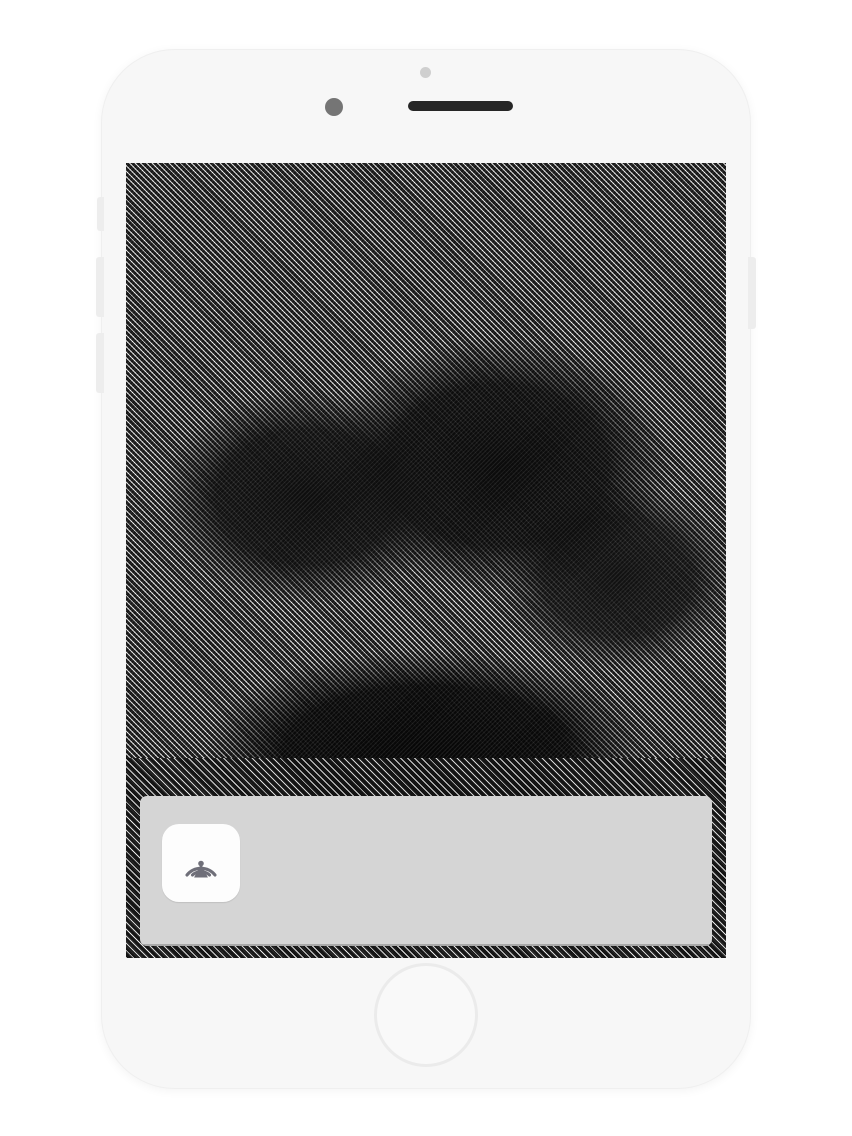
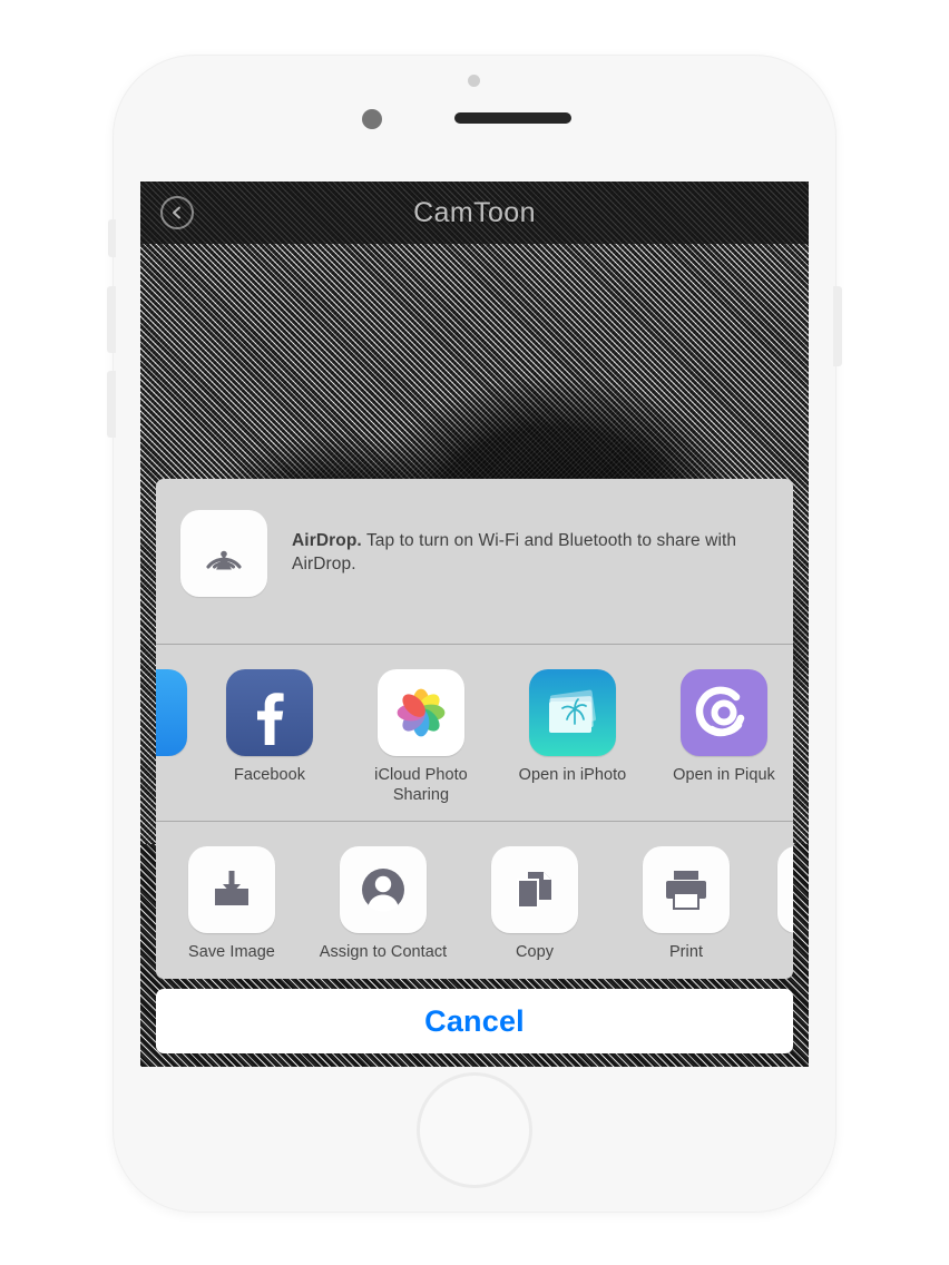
+ CamToon
+ AirDrop. Tap to turn on Wi-Fi and Bluetooth to share with AirDrop.
+ Facebook
+ iCloud Photo Sharing
+ Open in iPhoto
+ Open in Piquk
+ Save Image
+ Assign to Contact
+ Copy
+ Print
+ Cancel
